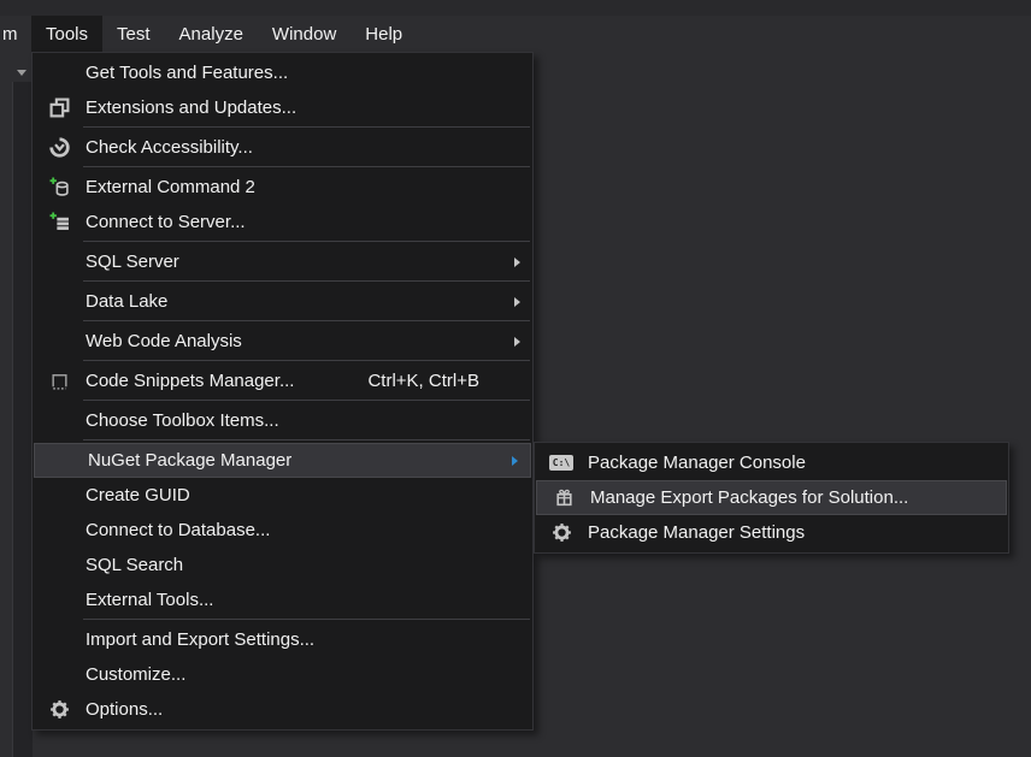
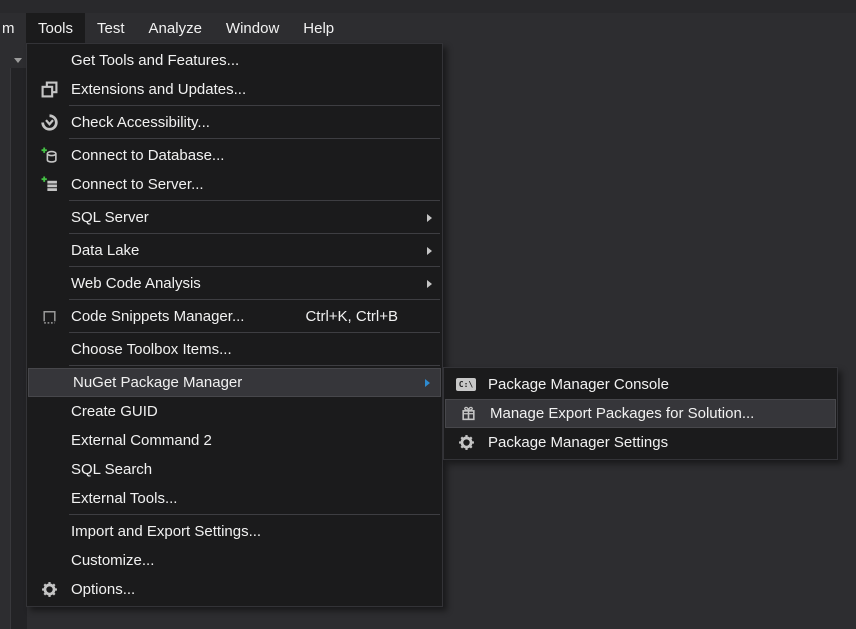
  m
  Tools
  Test
  Analyze
  Window
  Help
  Get Tools and Features...
  Extensions and Updates...
  Check Accessibility...
- External Command 2
+ Connect to Database...
  Connect to Server...
  SQL Server
  Data Lake
  Web Code Analysis
  Code Snippets Manager...
  Ctrl+K, Ctrl+B
  Choose Toolbox Items...
  NuGet Package Manager
  Create GUID
- Connect to Database...
+ External Command 2
  SQL Search
  External Tools...
  Import and Export Settings...
  Customize...
  Options...
  C:\
  Package Manager Console
  Manage Export Packages for Solution...
  Package Manager Settings
